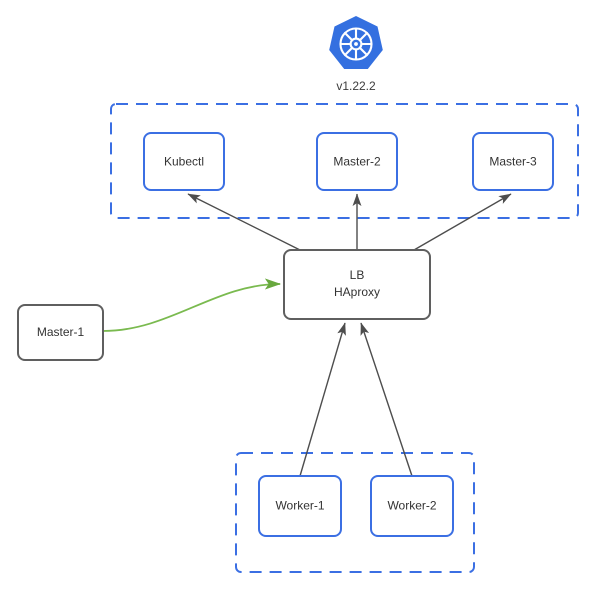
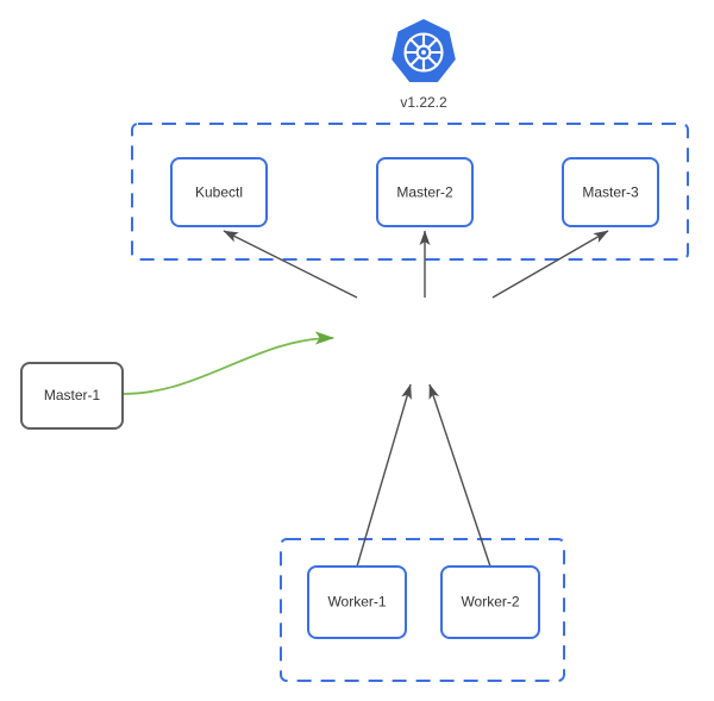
  Kubectl
  Master-2
  Master-3
- LB
- HAproxy
  Master-1
  Worker-1
  Worker-2
  v1.22.2
